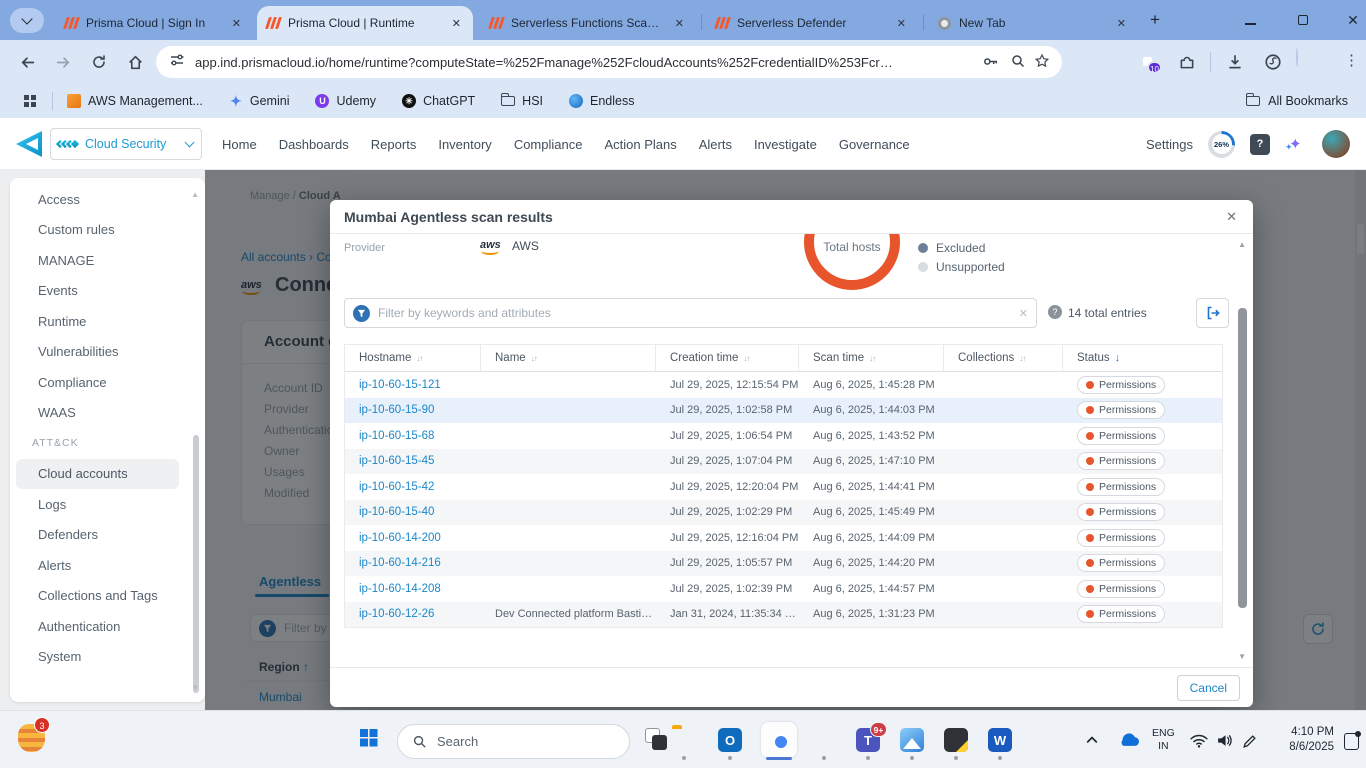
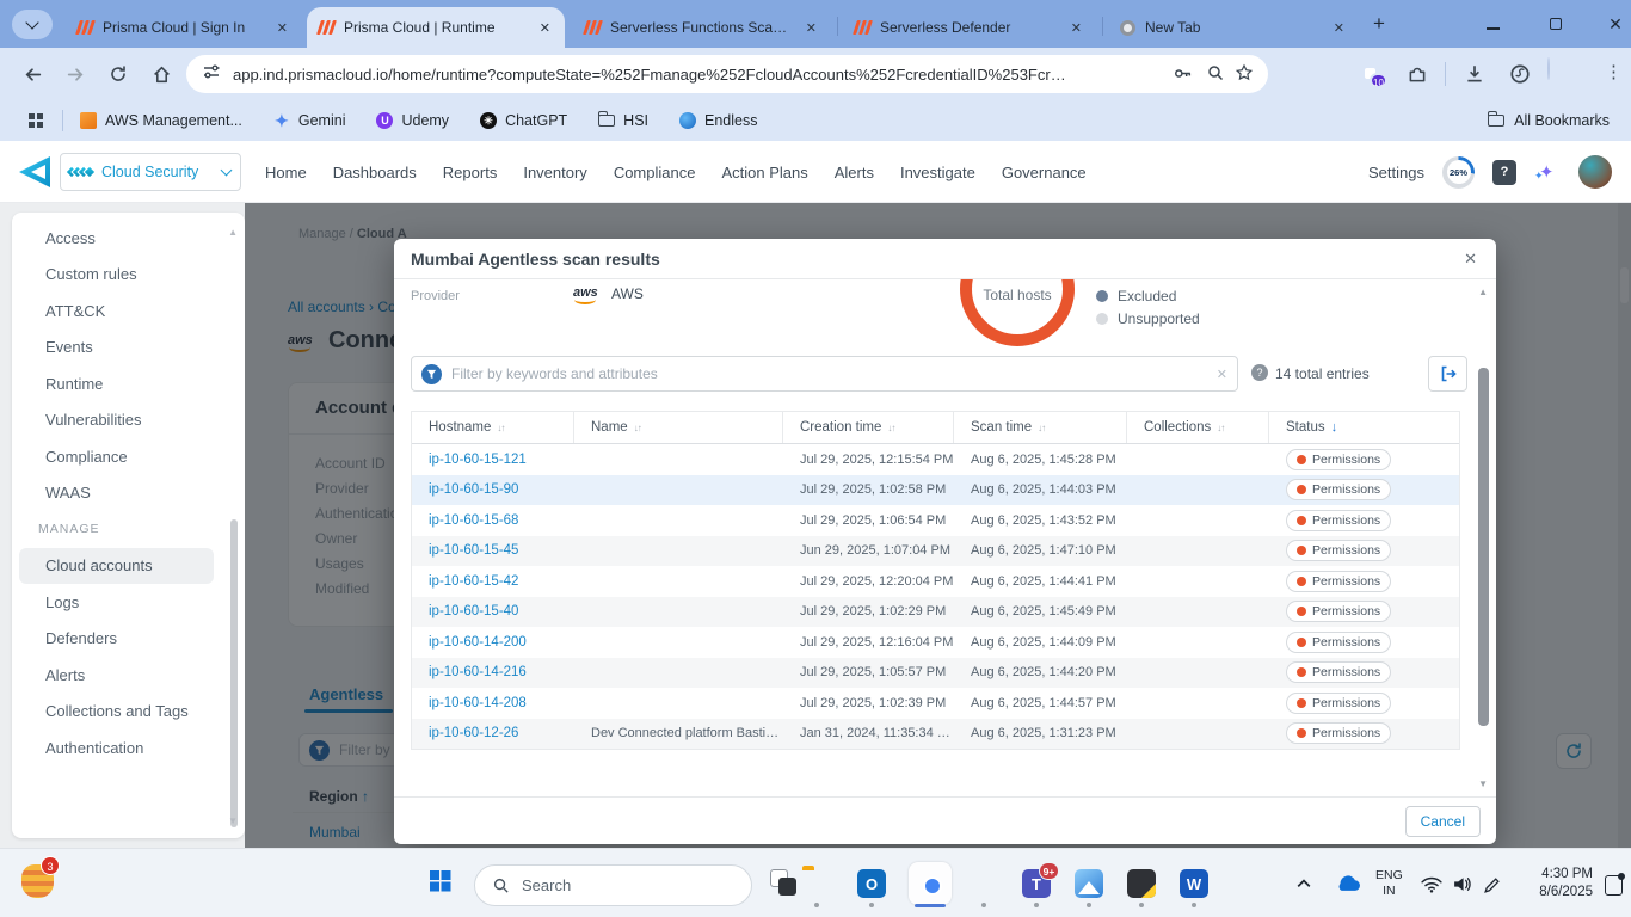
  Prisma Cloud | Sign In
  ✕
  Prisma Cloud | Runtime
  ✕
  Serverless Functions Scanni
  ✕
  Serverless Defender
  ✕
  New Tab
  ✕
  +
  ✕
  app.ind.prismacloud.io/home/runtime?computeState=%252Fmanage%252FcloudAccounts%252FcredentialID%253Fcred
  10
  ⋮
  AWS Management...
  ✦
  Gemini
  U
  Udemy
  ✳
  ChatGPT
  HSI
  Endless
  All Bookmarks
  Cloud Security
  Home
  Dashboards
  Reports
  Inventory
  Compliance
  Action Plans
  Alerts
  Investigate
  Governance
  Settings
  26%
  ?
  ✦
  ✦
  Access
  Custom rules
- MANAGE
+ ATT&CK
  Events
  Runtime
  Vulnerabilities
  Compliance
  WAAS
- ATT&CK
+ MANAGE
  Cloud accounts
  Logs
  Defenders
  Alerts
  Collections and Tags
  Authentication
- System
  ▲
  ▼
  Manage / Cloud A
  All accounts › Co
  aws
  Account ID
  Provider
  Authenticati
  Owner
  Usages
  Modified
  Agentless
  Filter by
  Region ↑
  Mumbai
  Mumbai Agentless scan results
  ✕
  Provider
  aws
  AWS
  Total hosts
  Excluded
  Unsupported
  Filter by keywords and attributes
  ✕
  ?
  14 total entries
  Hostname
  ↓↑
  Name
  ↓↑
  Creation time
  ↓↑
  Scan time
  ↓↑
  Collections
  ↓↑
  Status
  ↓
  ip-10-60-15-121
  Jul 29, 2025, 12:15:54 PM
  Aug 6, 2025, 1:45:28 PM
  Permissions
  ip-10-60-15-90
  Jul 29, 2025, 1:02:58 PM
  Aug 6, 2025, 1:44:03 PM
  Permissions
  ip-10-60-15-68
  Jul 29, 2025, 1:06:54 PM
  Aug 6, 2025, 1:43:52 PM
  Permissions
  ip-10-60-15-45
- Jul 29, 2025, 1:07:04 PM
+ Jun 29, 2025, 1:07:04 PM
  Aug 6, 2025, 1:47:10 PM
  Permissions
  ip-10-60-15-42
  Jul 29, 2025, 12:20:04 PM
  Aug 6, 2025, 1:44:41 PM
  Permissions
  ip-10-60-15-40
  Jul 29, 2025, 1:02:29 PM
  Aug 6, 2025, 1:45:49 PM
  Permissions
  ip-10-60-14-200
  Jul 29, 2025, 12:16:04 PM
  Aug 6, 2025, 1:44:09 PM
  Permissions
  ip-10-60-14-216
  Jul 29, 2025, 1:05:57 PM
  Aug 6, 2025, 1:44:20 PM
  Permissions
  ip-10-60-14-208
  Jul 29, 2025, 1:02:39 PM
  Aug 6, 2025, 1:44:57 PM
  Permissions
  ip-10-60-12-26
  Dev Connected platform Bastion
  Jan 31, 2024, 11:35:34 PM
  Aug 6, 2025, 1:31:23 PM
  Permissions
  ▲
  ▼
  Cancel
  3
  Search
  O
  T
  9+
  W
  ENG
  IN
- 4:10 PM
+ 4:30 PM
  8/6/2025
